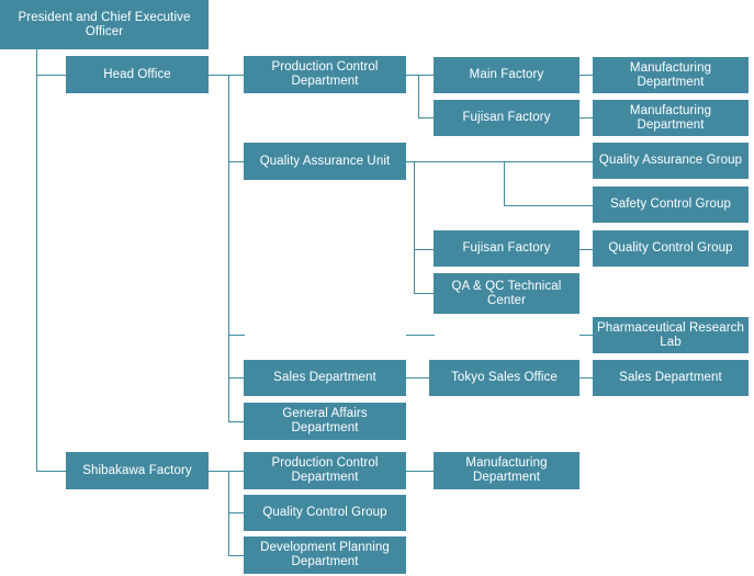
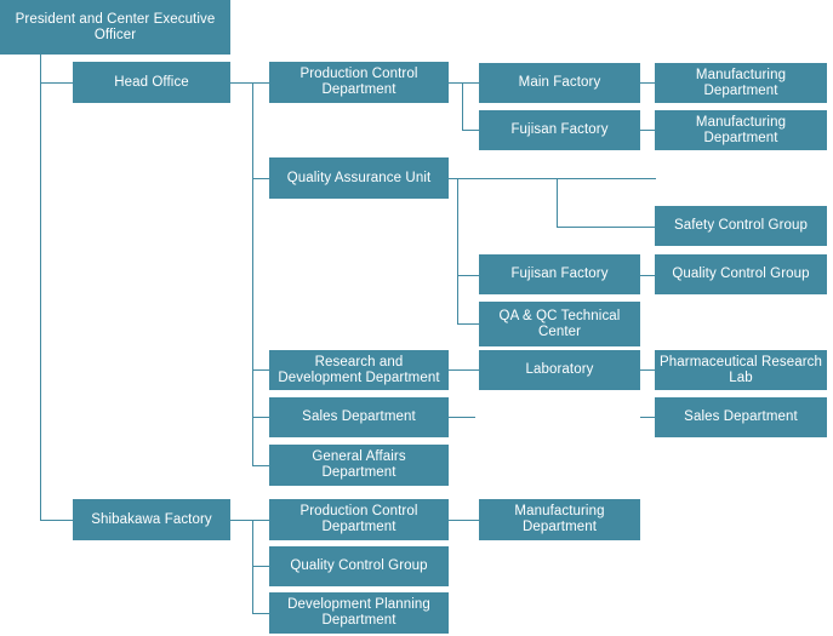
- President and Chief Executive Officer
+ President and Center Executive Officer
  Head Office
  Production Control Department
  Main Factory
  Manufacturing Department
  Fujisan Factory
  Manufacturing Department
  Quality Assurance Unit
- Quality Assurance Group
  Safety Control Group
  Fujisan Factory
  Quality Control Group
  QA & QC Technical Center
+ Research and Development Department
+ Laboratory
  Pharmaceutical Research Lab
  Sales Department
- Tokyo Sales Office
  Sales Department
  General Affairs Department
  Shibakawa Factory
  Production Control Department
  Manufacturing Department
  Quality Control Group
  Development Planning Department
